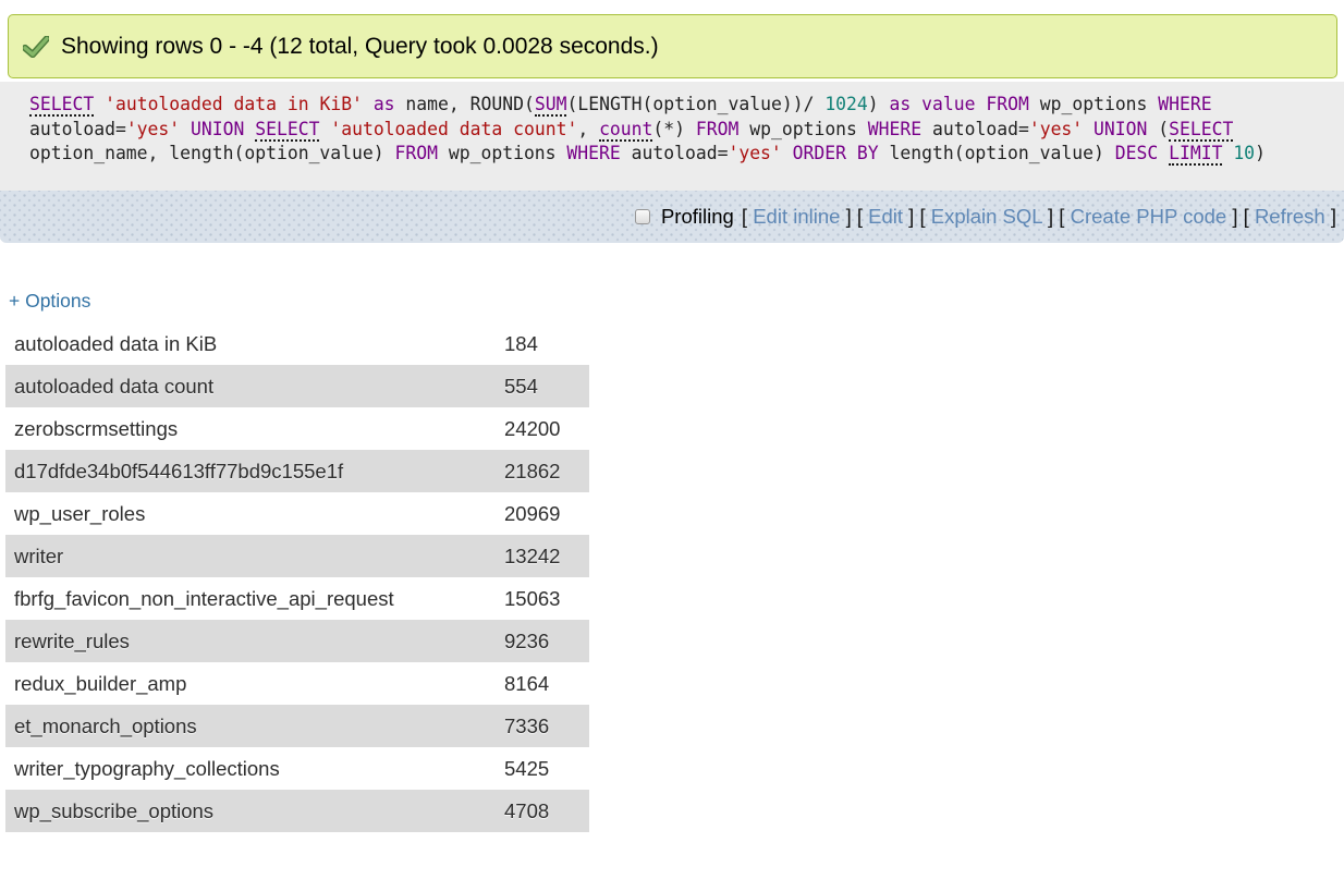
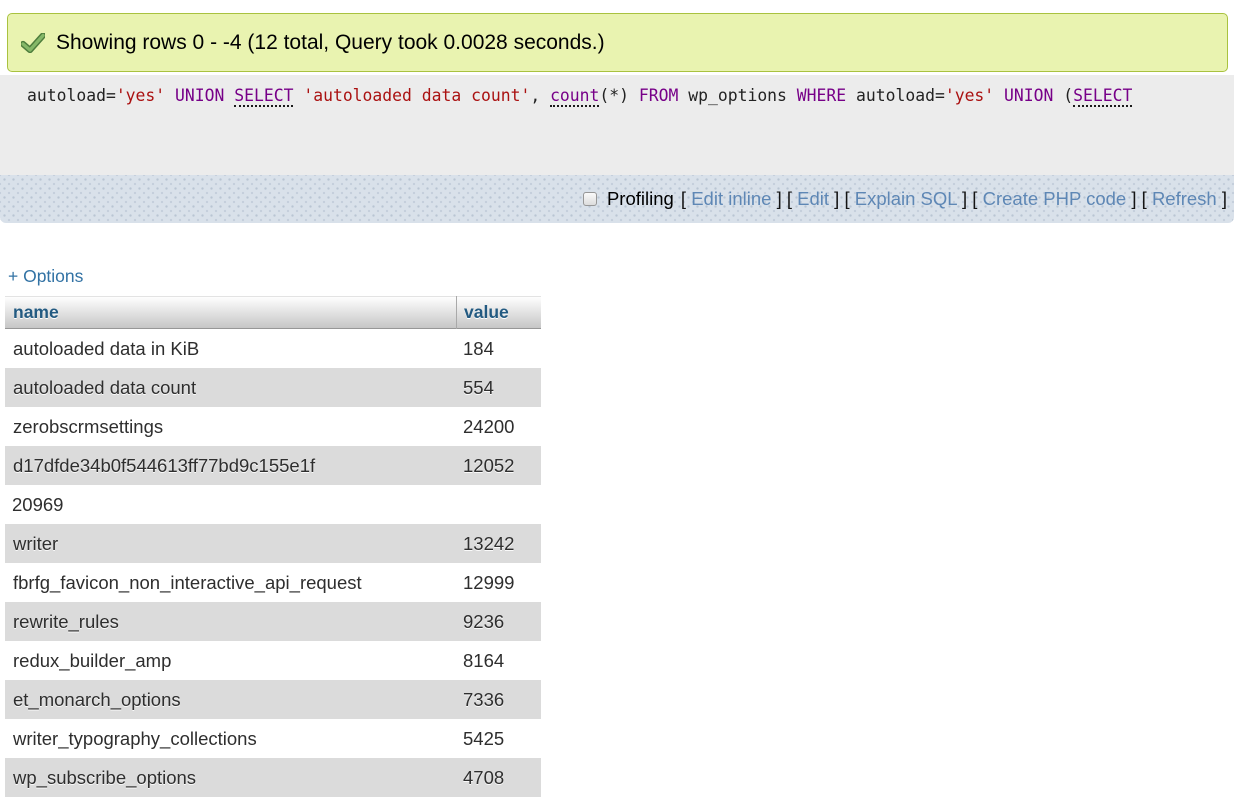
  Showing rows 0 - -4 (12 total, Query took 0.0028 seconds.)
- SELECT 'autoloaded data in KiB' as name, ROUND(SUM(LENGTH(option_value))/ 1024) as value FROM wp_options WHERE
  autoload='yes' UNION SELECT 'autoloaded data count', count(*) FROM wp_options WHERE autoload='yes' UNION (SELECT
- option_name, length(option_value) FROM wp_options WHERE autoload='yes' ORDER BY length(option_value) DESC LIMIT 10)
  Profiling
  [ Edit inline ] [ Edit ] [ Explain SQL ] [ Create PHP code ] [ Refresh ]
  + Options
+ name
+ value
  autoloaded data in KiB
  184
  autoloaded data count
  554
  zerobscrmsettings
  24200
  d17dfde34b0f544613ff77bd9c155e1f
- 21862
+ 12052
- wp_user_roles
  20969
  writer
  13242
  fbrfg_favicon_non_interactive_api_request
- 15063
+ 12999
  rewrite_rules
  9236
  redux_builder_amp
  8164
  et_monarch_options
  7336
  writer_typography_collections
  5425
  wp_subscribe_options
  4708
